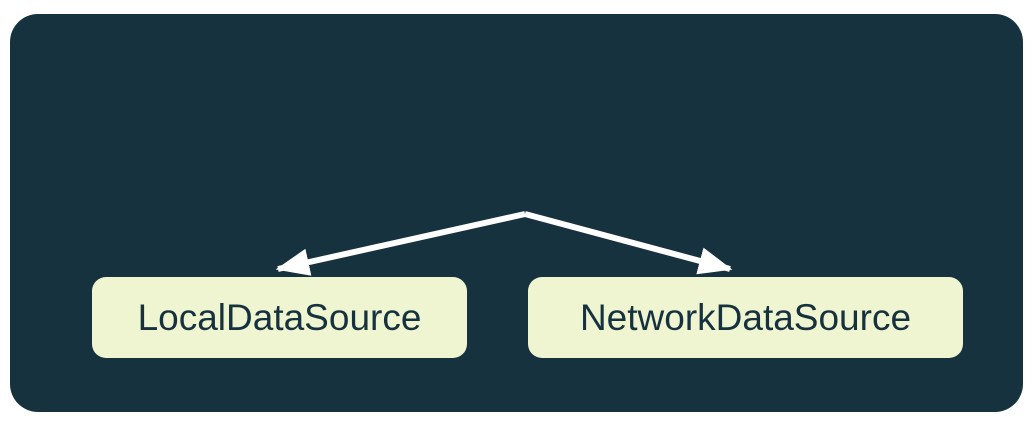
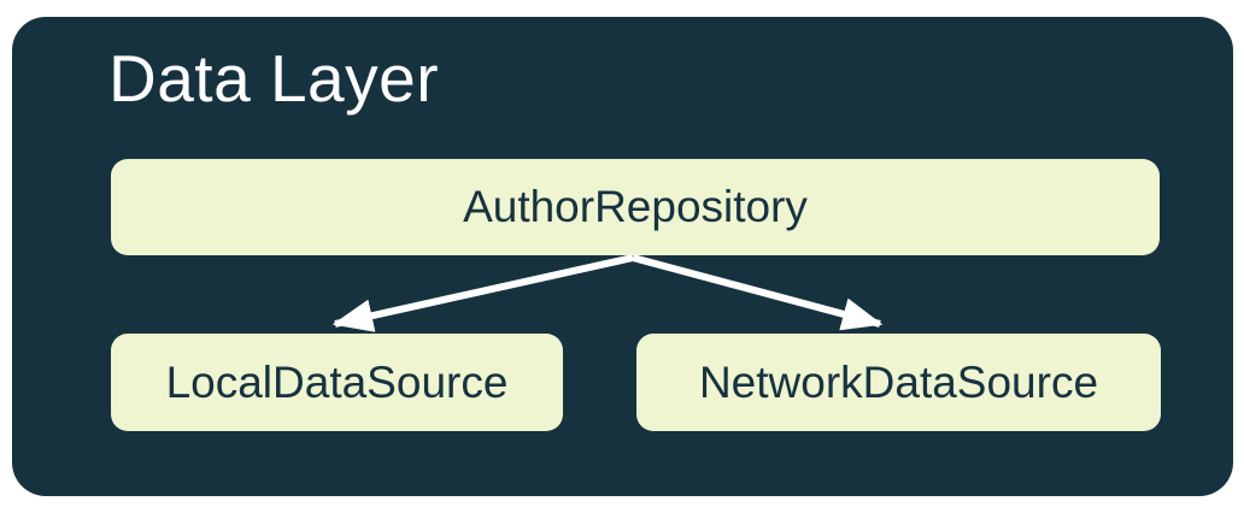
+ Data Layer
+ AuthorRepository
  LocalDataSource
  NetworkDataSource
